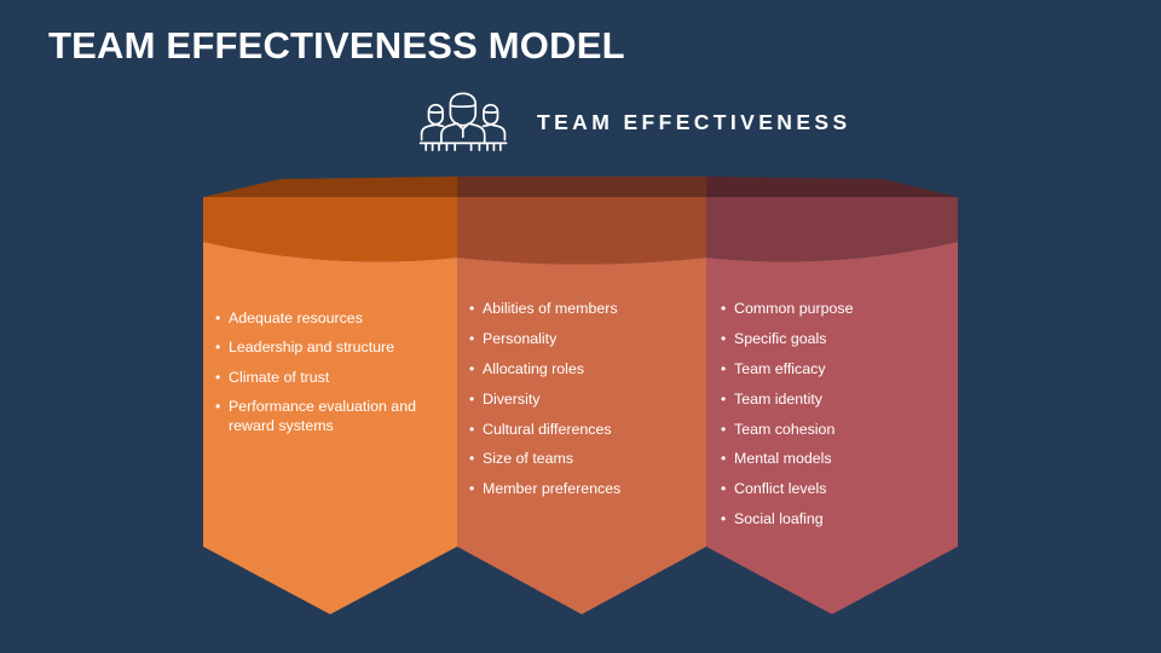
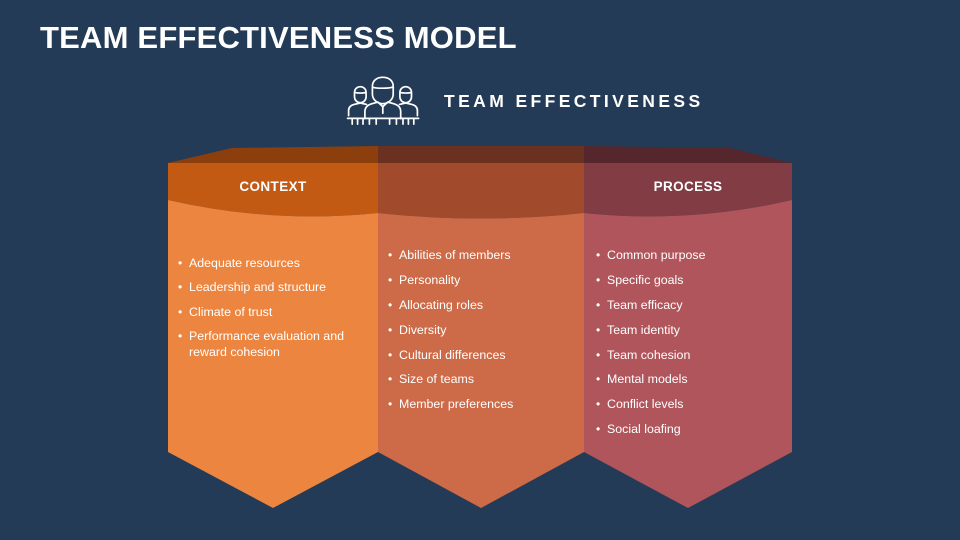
  TEAM EFFECTIVENESS MODEL
  TEAM EFFECTIVENESS
+ CONTEXT
+ PROCESS
  •
  Adequate resources
  •
  Leadership and structure
  •
  Climate of trust
  •
- Performance evaluation and reward systems
+ Performance evaluation and reward cohesion
  •
  Abilities of members
  •
  Personality
  •
  Allocating roles
  •
  Diversity
  •
  Cultural differences
  •
  Size of teams
  •
  Member preferences
  •
  Common purpose
  •
  Specific goals
  •
  Team efficacy
  •
  Team identity
  •
  Team cohesion
  •
  Mental models
  •
  Conflict levels
  •
  Social loafing
